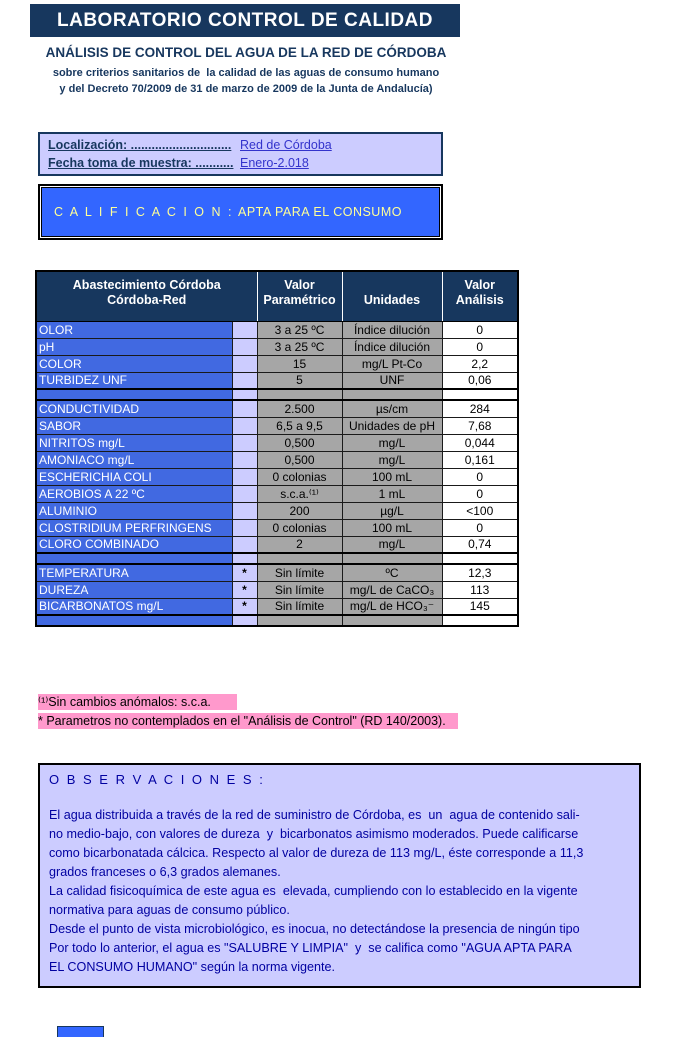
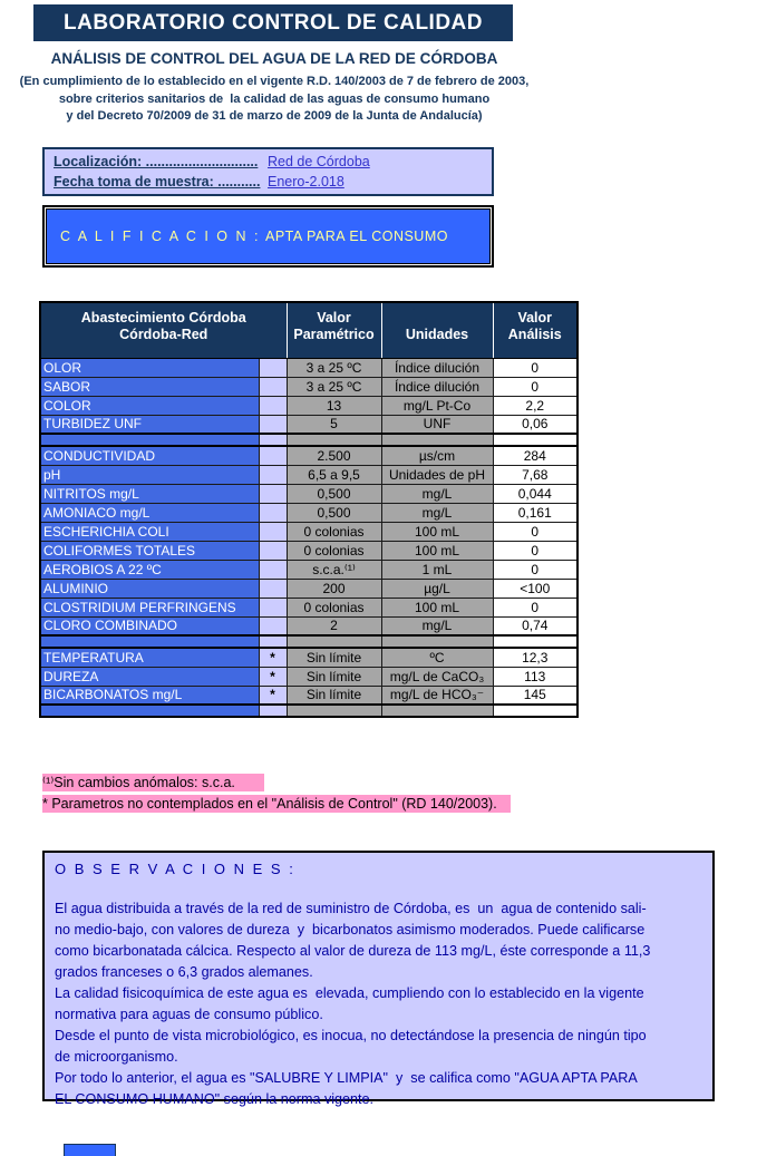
  LABORATORIO CONTROL DE CALIDAD
  ANÁLISIS DE CONTROL DEL AGUA DE LA RED DE CÓRDOBA
+ (En cumplimiento de lo establecido en el vigente R.D. 140/2003 de 7 de febrero de 2003,
  sobre criterios sanitarios de la calidad de las aguas de consumo humano
  y del Decreto 70/2009 de 31 de marzo de 2009 de la Junta de Andalucía)
  Localización: .............................
  Red de Córdoba
  Fecha toma de muestra: ...........
  Enero-2.018
  C A L I F I C A C I O N :
  APTA PARA EL CONSUMO
  Abastecimiento Córdoba Córdoba-Red	Valor Paramétrico	Unidades	Valor Análisis
  OLOR		3 a 25 ºC	Índice dilución	0
- pH		3 a 25 ºC	Índice dilución	0
+ SABOR		3 a 25 ºC	Índice dilución	0
- COLOR		15	mg/L Pt-Co	2,2
+ COLOR		13	mg/L Pt-Co	2,2
  TURBIDEZ UNF		5	UNF	0,06
  CONDUCTIVIDAD		2.500	µs/cm	284
- SABOR		6,5 a 9,5	Unidades de pH	7,68
+ pH		6,5 a 9,5	Unidades de pH	7,68
  NITRITOS mg/L		0,500	mg/L	0,044
  AMONIACO mg/L		0,500	mg/L	0,161
  ESCHERICHIA COLI		0 colonias	100 mL	0
+ COLIFORMES TOTALES		0 colonias	100 mL	0
  AEROBIOS A 22 ºC		s.c.a.⁽¹⁾	1 mL	0
  ALUMINIO		200	µg/L	<100
  CLOSTRIDIUM PERFRINGENS		0 colonias	100 mL	0
  CLORO COMBINADO		2	mg/L	0,74
  TEMPERATURA	*	Sin límite	ºC	12,3
  DUREZA	*	Sin límite	mg/L de CaCO₃	113
  BICARBONATOS mg/L	*	Sin límite	mg/L de HCO₃⁻	145
  ⁽¹⁾Sin cambios anómalos: s.c.a.
  * Parametros no contemplados en el "Análisis de Control" (RD 140/2003).
  O B S E R V A C I O N E S :
  El agua distribuida a través de la red de suministro de Córdoba, es un agua de contenido sali-
  no medio-bajo, con valores de dureza y bicarbonatos asimismo moderados. Puede calificarse
  como bicarbonatada cálcica. Respecto al valor de dureza de 113 mg/L, éste corresponde a 11,3
  grados franceses o 6,3 grados alemanes.
  La calidad fisicoquímica de este agua es elevada, cumpliendo con lo establecido en la vigente
  normativa para aguas de consumo público.
  Desde el punto de vista microbiológico, es inocua, no detectándose la presencia de ningún tipo
+ de microorganismo.
  Por todo lo anterior, el agua es "SALUBRE Y LIMPIA" y se califica como "AGUA APTA PARA
  EL CONSUMO HUMANO" según la norma vigente.
